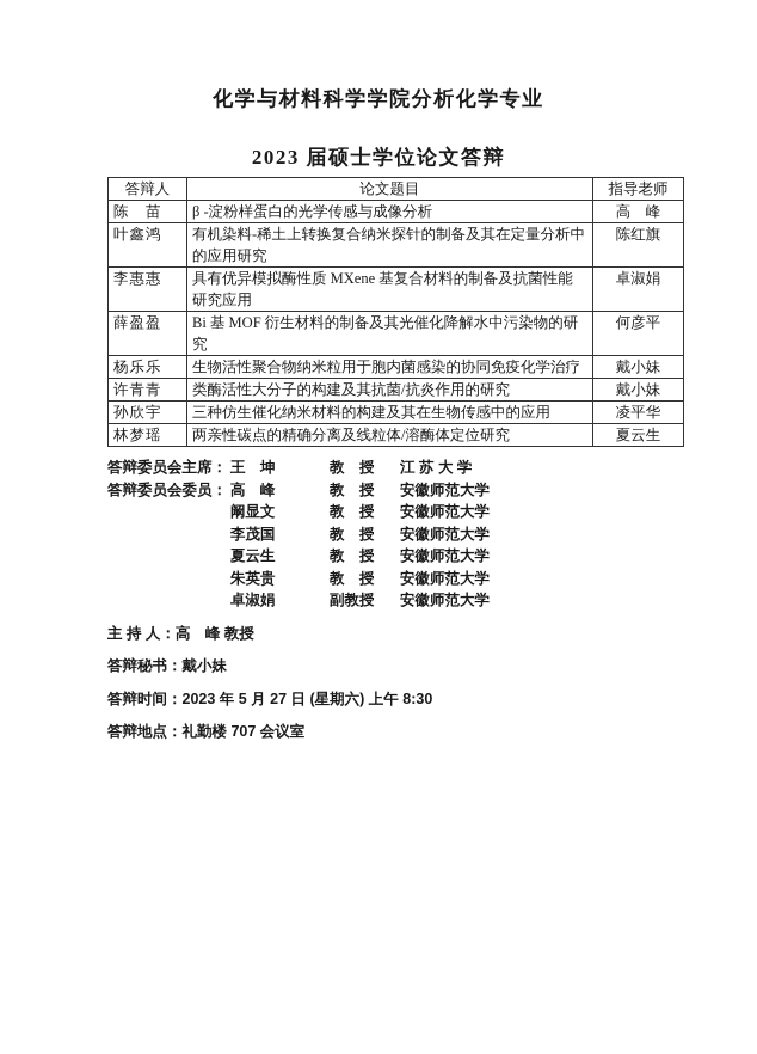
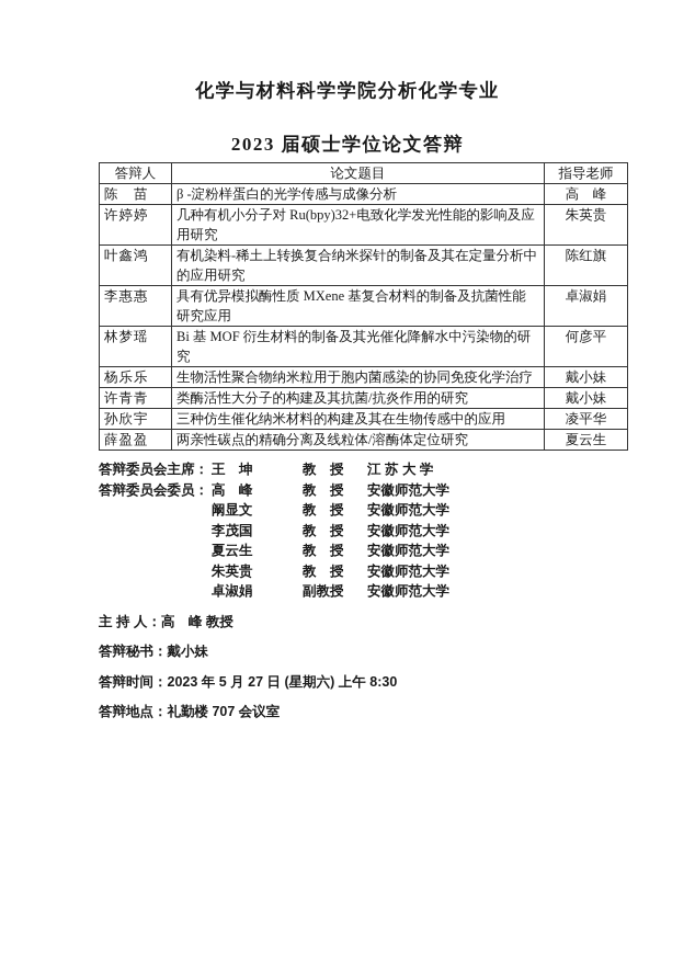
  化学与材料科学学院分析化学专业
  2023 届硕士学位论文答辩
  答辩人	论文题目	指导老师
  陈 苗	β -淀粉样蛋白的光学传感与成像分析	高 峰
+ 许婷婷	几种有机小分子对 Ru(bpy)32+电致化学发光性能的影响及应用研究	朱英贵
  叶鑫鸿	有机染料-稀土上转换复合纳米探针的制备及其在定量分析中的应用研究	陈红旗
  李惠惠	具有优异模拟酶性质 MXene 基复合材料的制备及抗菌性能研究应用	卓淑娟
- 薛盈盈	Bi 基 MOF 衍生材料的制备及其光催化降解水中污染物的研究	何彦平
+ 林梦瑶	Bi 基 MOF 衍生材料的制备及其光催化降解水中污染物的研究	何彦平
  杨乐乐	生物活性聚合物纳米粒用于胞内菌感染的协同免疫化学治疗	戴小妹
  许青青	类酶活性大分子的构建及其抗菌/抗炎作用的研究	戴小妹
  孙欣宇	三种仿生催化纳米材料的构建及其在生物传感中的应用	凌平华
- 林梦瑶	两亲性碳点的精确分离及线粒体/溶酶体定位研究	夏云生
+ 薛盈盈	两亲性碳点的精确分离及线粒体/溶酶体定位研究	夏云生
  答辩委员会主席：
  王 坤
  教 授
  江 苏 大 学
  答辩委员会委员：
  高 峰
  教 授
  安徽师范大学
  阚显文
  教 授
  安徽师范大学
  李茂国
  教 授
  安徽师范大学
  夏云生
  教 授
  安徽师范大学
  朱英贵
  教 授
  安徽师范大学
  卓淑娟
  副教授
  安徽师范大学
  主 持 人：高 峰 教授
  答辩秘书：戴小妹
  答辩时间：2023 年 5 月 27 日 (星期六) 上午 8:30
  答辩地点：礼勤楼 707 会议室
